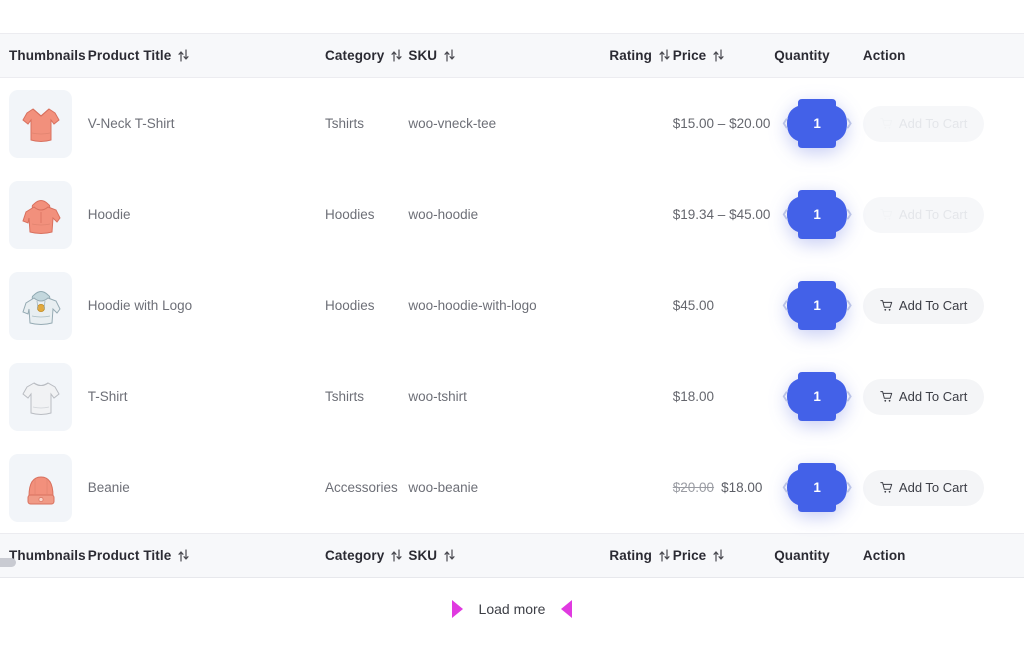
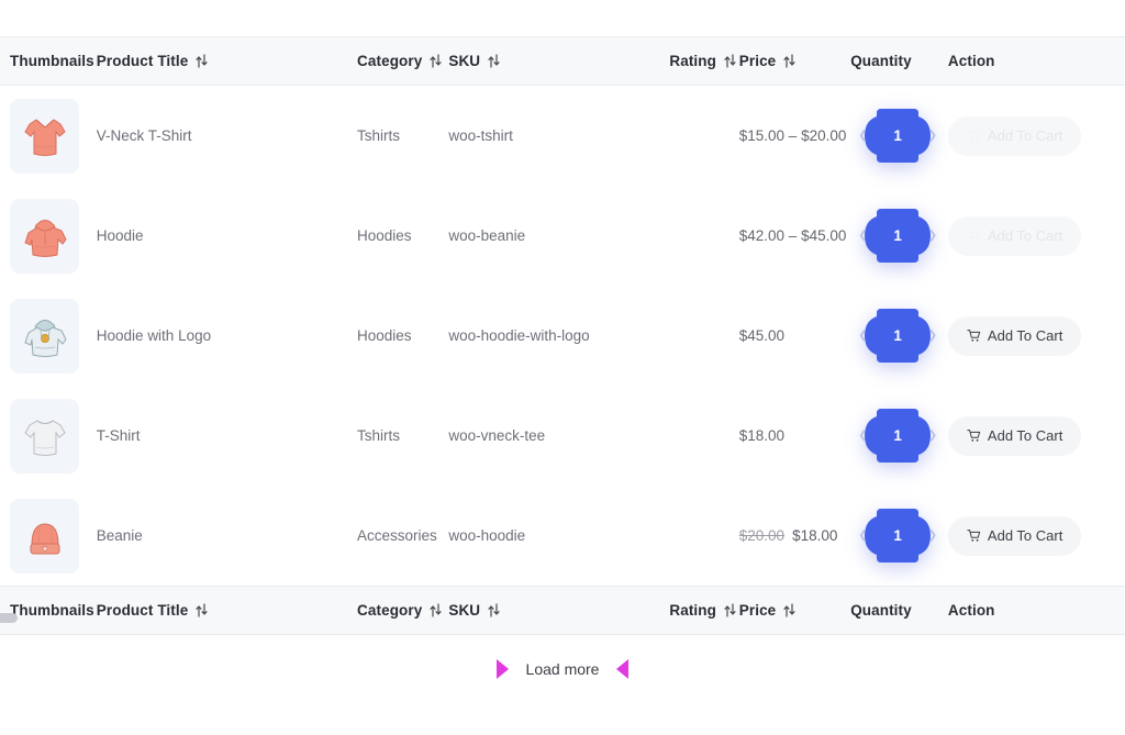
  Thumbnails
  Product Title
  Category
  SKU
  Rating
  Price
  Quantity
  Action
  V-Neck T-Shirt
  Tshirts
- woo-vneck-tee
+ woo-tshirt
  $15.00 – $20.00
  ❮
  1
  ❯
  Hoodie
  Hoodies
- woo-hoodie
+ woo-beanie
- $19.34 – $45.00
+ $42.00 – $45.00
  ❮
  1
  ❯
  Hoodie with Logo
  Hoodies
  woo-hoodie-with-logo
  $45.00
  ❮
  1
  ❯
  Add To Cart
  T-Shirt
  Tshirts
- woo-tshirt
+ woo-vneck-tee
  $18.00
  ❮
  1
  ❯
  Add To Cart
  Beanie
  Accessories
- woo-beanie
+ woo-hoodie
  $20.00
  $18.00
  ❮
  1
  ❯
  Add To Cart
  Thumbnails
  Product Title
  Category
  SKU
  Rating
  Price
  Quantity
  Action
  Load more
